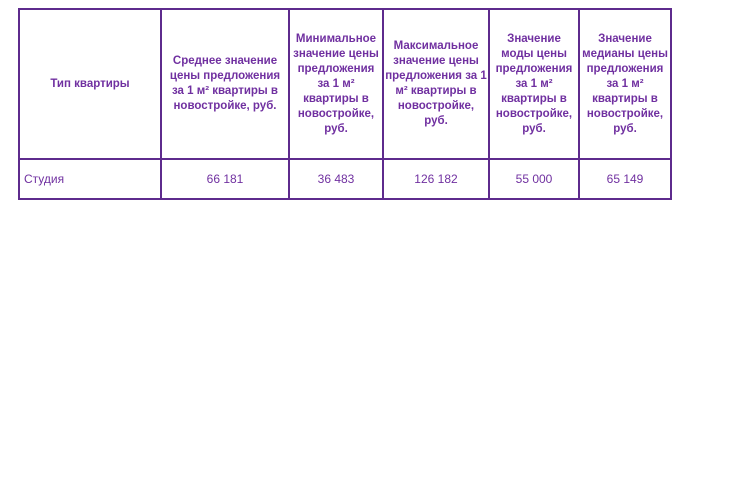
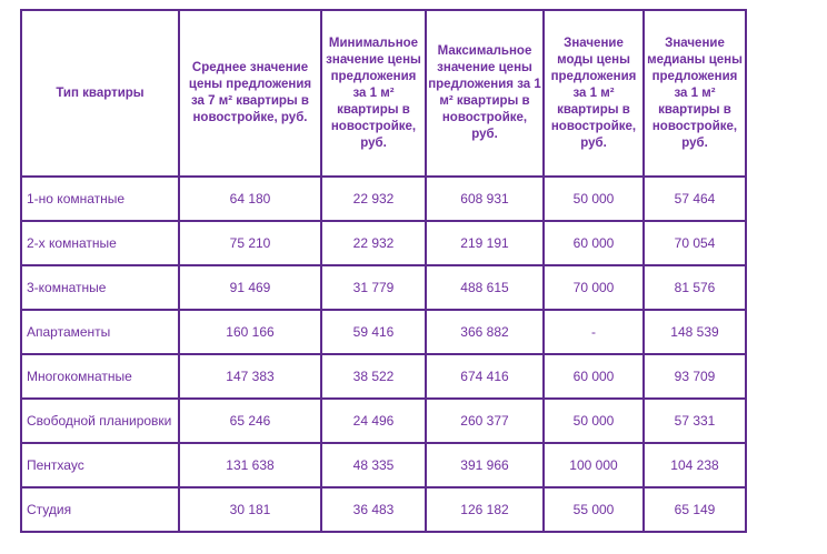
- Тип квартиры	Среднее значение цены предложения за 1 м² квартиры в новостройке, руб.	Минимальное значение цены предложения за 1 м² квартиры в новостройке, руб.	Максимальное значение цены предложения за 1 м² квартиры в новостройке, руб.	Значение моды цены предложения за 1 м² квартиры в новостройке, руб.	Значение медианы цены предложения за 1 м² квартиры в новостройке, руб.
+ Тип квартиры	Среднее значение цены предложения за 7 м² квартиры в новостройке, руб.	Минимальное значение цены предложения за 1 м² квартиры в новостройке, руб.	Максимальное значение цены предложения за 1 м² квартиры в новостройке, руб.	Значение моды цены предложения за 1 м² квартиры в новостройке, руб.	Значение медианы цены предложения за 1 м² квартиры в новостройке, руб.
+ 1-но комнатные	64 180	22 932	608 931	50 000	57 464
+ 2-х комнатные	75 210	22 932	219 191	60 000	70 054
+ 3-комнатные	91 469	31 779	488 615	70 000	81 576
+ Апартаменты	160 166	59 416	366 882	-	148 539
+ Многокомнатные	147 383	38 522	674 416	60 000	93 709
+ Свободной планировки	65 246	24 496	260 377	50 000	57 331
+ Пентхаус	131 638	48 335	391 966	100 000	104 238
- Студия	66 181	36 483	126 182	55 000	65 149
+ Студия	30 181	36 483	126 182	55 000	65 149
